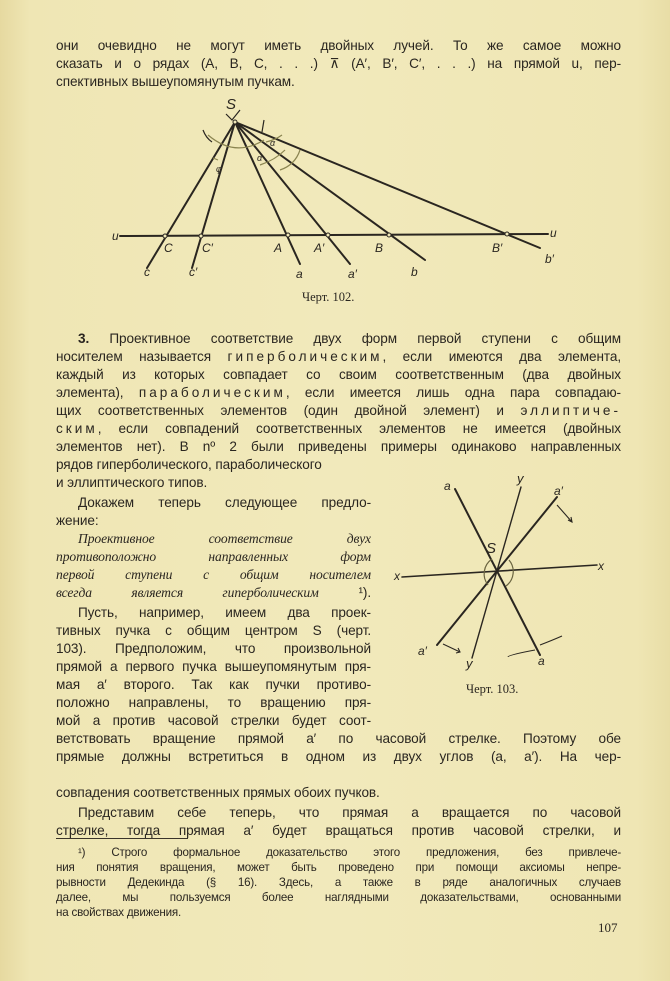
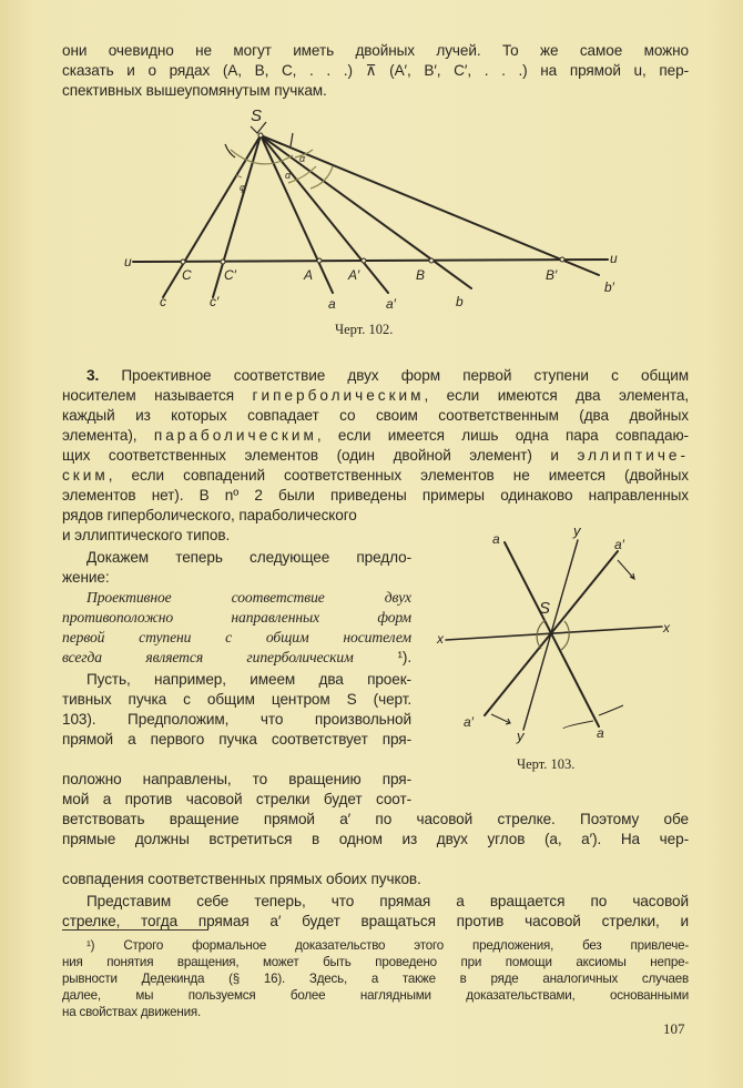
  они очевидно не могут иметь двойных лучей. То же самое можно
  сказать и о рядах (A, B, C, . . .) ⊼ (A′, B′, C′, . . .) на прямой u, пер-
  спективных вышеупомянутым пучкам.
  S
  u
  u
  C
  C′
  A
  A′
  B
  B′
  c
  c′
  a
  a′
  b
  b′
  φ
  α
  α
  S
  x
  x
  y
  y
  a
  a
  a′
  a′
  Черт. 102.
  3. Проективное соответствие двух форм первой ступени с общим
  носителем называется гиперболическим, если имеются два элемента,
  каждый из которых совпадает со своим соответственным (два двойных
  элемента), параболическим, если имеется лишь одна пара совпадаю-
  щих соответственных элементов (один двойной элемент) и эллиптиче-
  ским, если совпадений соответственных элементов не имеется (двойных
  элементов нет). В nº 2 были приведены примеры одинаково направленных
  рядов гиперболического, параболического
  и эллиптического типов.
  Докажем теперь следующее предло-
  жение:
  Проективное соответствие двух
  противоположно направленных форм
  первой ступени с общим носителем
  всегда является гиперболическим ¹).
  Пусть, например, имеем два проек-
  тивных пучка с общим центром S (черт.
  103). Предположим, что произвольной
- прямой a первого пучка вышеупомянутым пря-
+ прямой a первого пучка соответствует пря-
- мая a′ второго. Так как пучки противо-
  положно направлены, то вращению пря-
  мой a против часовой стрелки будет соот-
  Черт. 103.
  ветствовать вращение прямой a′ по часовой стрелке. Поэтому обе
  прямые должны встретиться в одном из двух углов (a, a′). На чер-
  совпадения соответственных прямых обоих пучков.
  Представим себе теперь, что прямая a вращается по часовой
  стрелке, тогда прямая a′ будет вращаться против часовой стрелки, и
  ¹) Строго формальное доказательство этого предложения, без привлече-
  ния понятия вращения, может быть проведено при помощи аксиомы непре-
  рывности Дедекинда (§ 16). Здесь, а также в ряде аналогичных случаев
  далее, мы пользуемся более наглядными доказательствами, основанными
  на свойствах движения.
  107
